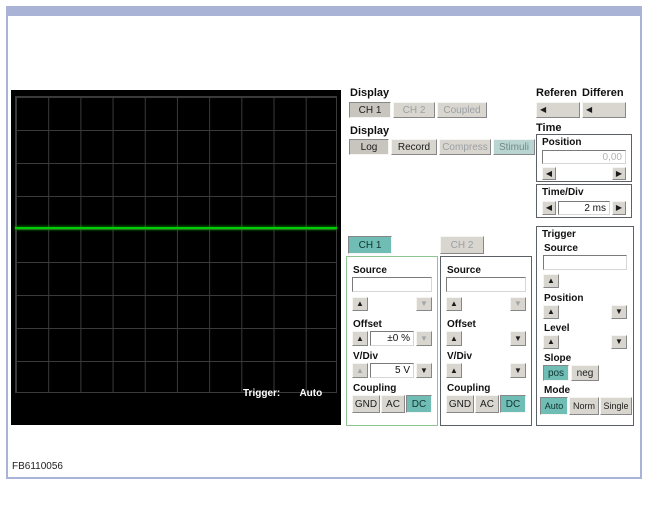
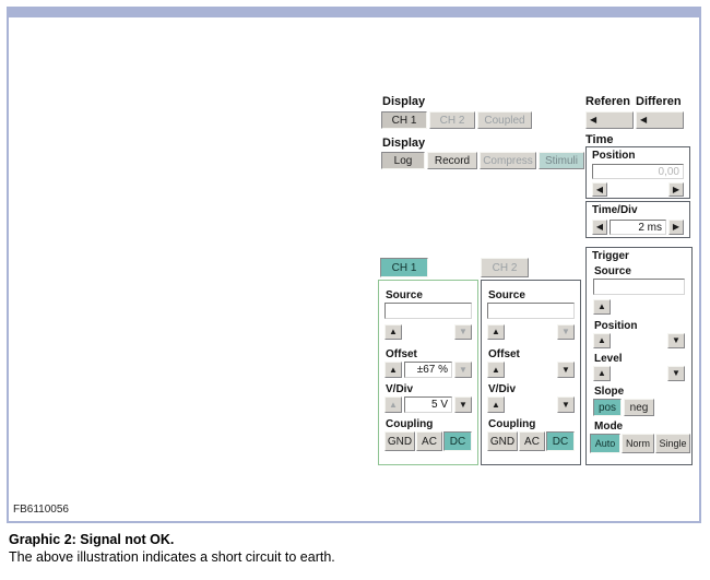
- Trigger: Auto
  Display
  CH 1
  CH 2
  Coupled
  Display
  Log
  Record
  Compress
  Stimuli
  Referen
  Differen
  ◀
  ◀
  Time
  Position
  0,00
  ◀
  ▶
  Time/Div
  ◀
  2 ms
  ▶
  Trigger
  Source
  ▲
  Position
  ▲
  ▼
  Level
  ▲
  ▼
  Slope
  pos
  neg
  Mode
  Auto
  Norm
  Single
  CH 1
  CH 2
  Source
  ▲
  ▼
  Offset
  ▲
- ±0 %
+ ±67 %
  ▼
  V/Div
  ▲
  5 V
  ▼
  Coupling
  GND
  AC
  DC
  Source
  ▲
  ▼
  Offset
  ▲
  ▼
  V/Div
  ▲
  ▼
  Coupling
  GND
  AC
  DC
  FB6110056
+ Graphic 2: Signal not OK.
+ The above illustration indicates a short circuit to earth.
